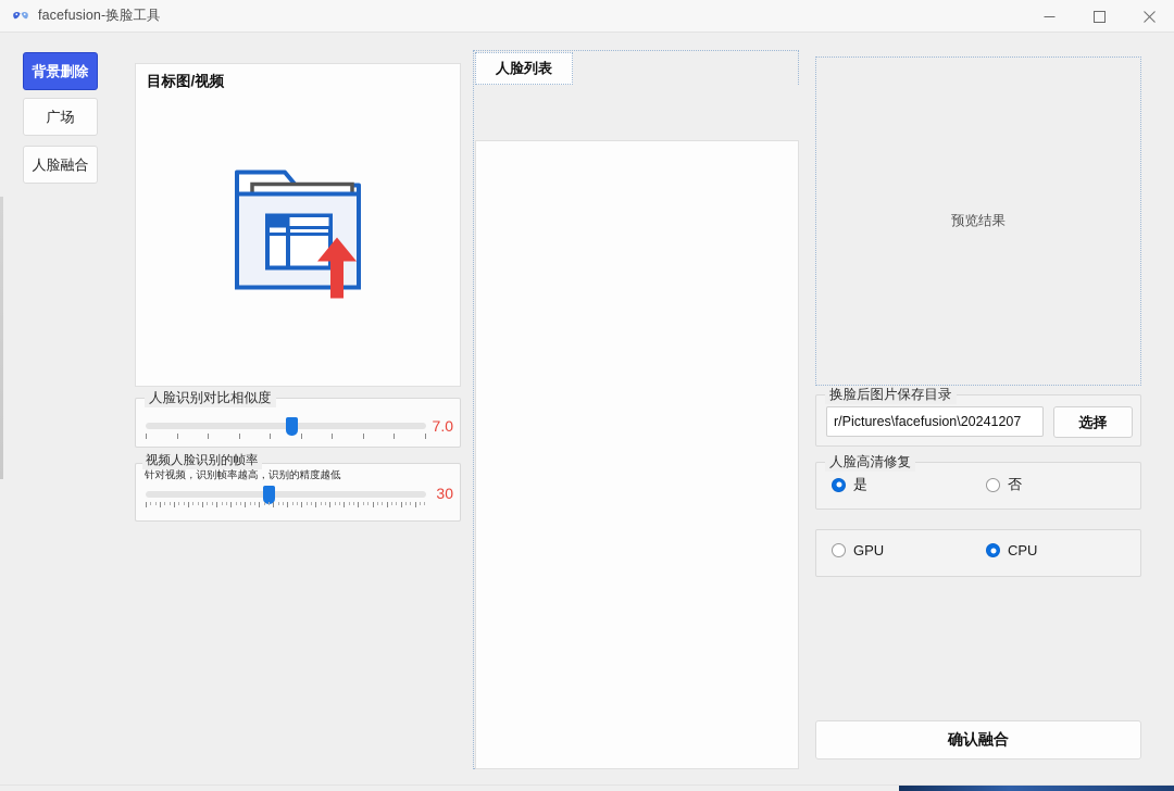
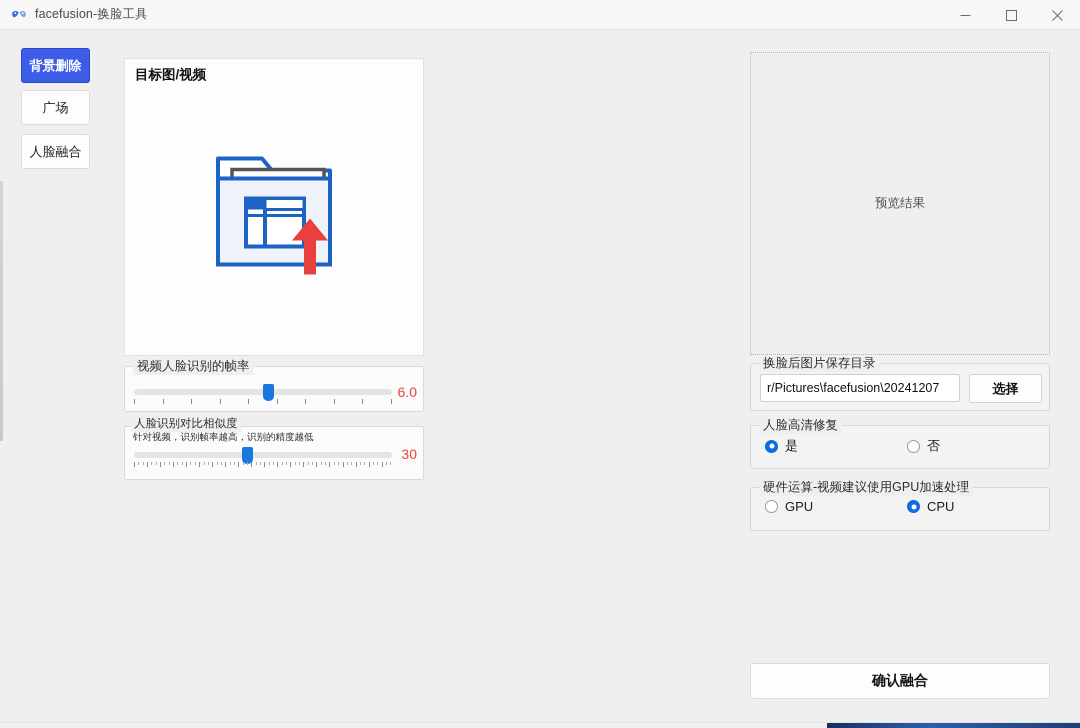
  facefusion-换脸工具
  背景删除
  广场
  人脸融合
  目标图/视频
- 人脸识别对比相似度
+ 视频人脸识别的帧率
- 7.0
+ 6.0
- 视频人脸识别的帧率
+ 人脸识别对比相似度
  针对视频，识别帧率越高，识别的精度越低
  30
- 人脸列表
  预览结果
  换脸后图片保存目录
  r/Pictures\facefusion\20241207
  选择
  人脸高清修复
  是
  否
+ 硬件运算-视频建议使用GPU加速处理
  GPU
  CPU
  确认融合
